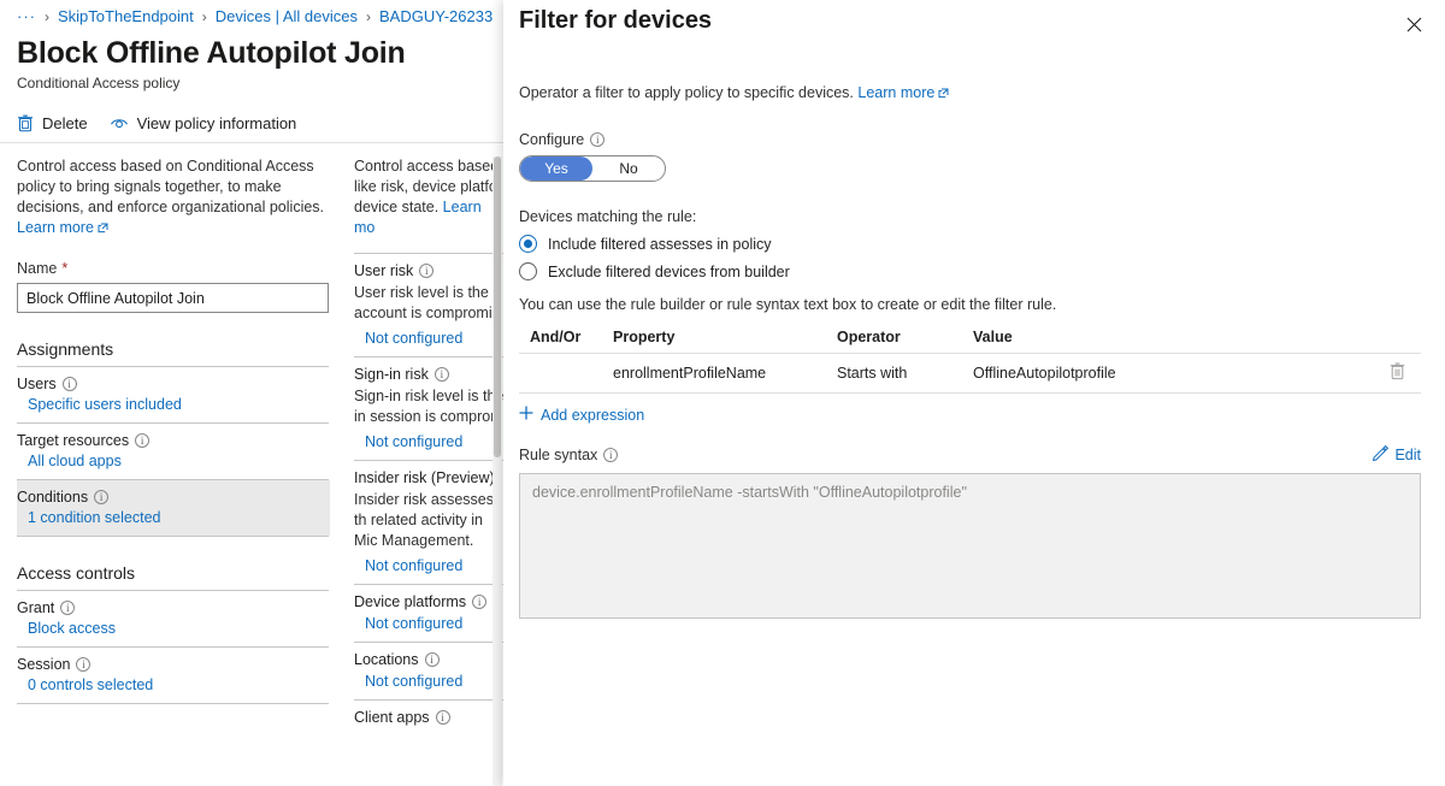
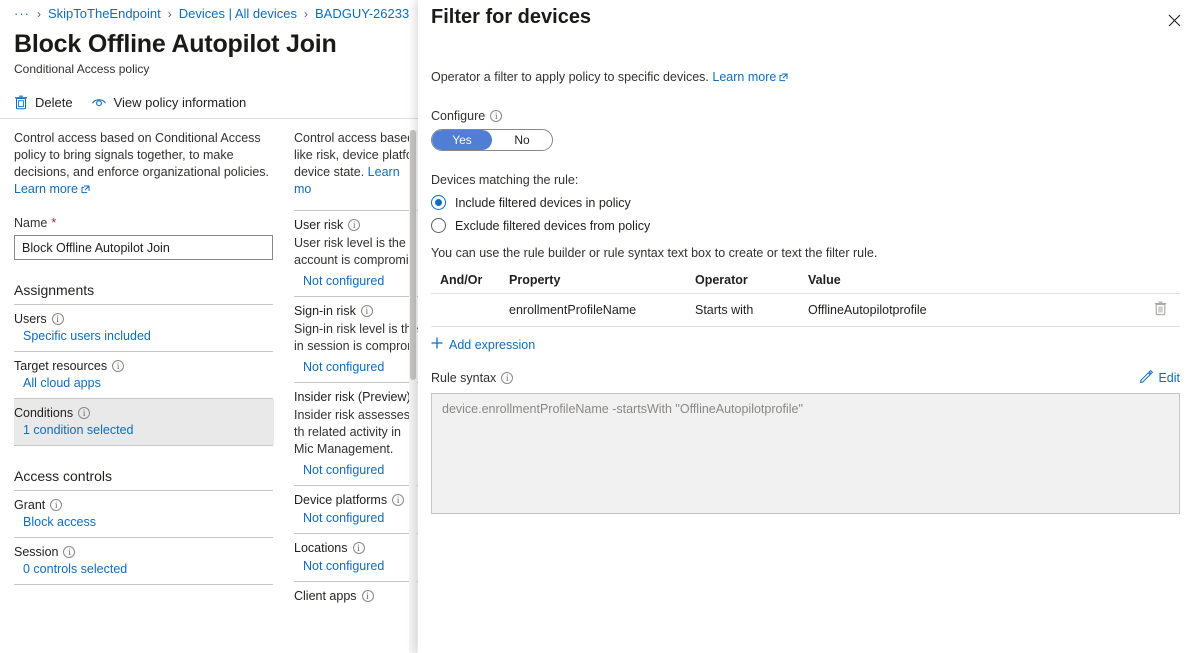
  ···
  ›
  SkipToTheEndpoint
  ›
  Devices | All devices
  ›
  BADGUY-26233
  Block Offline Autopilot Join
  ···
  Conditional Access policy
  Delete
  View policy information
  Control access based on Conditional Access policy to bring signals together, to make decisions, and enforce organizational policies.
  Learn more
  Name
  *
  Block Offline Autopilot Join
  Assignments
  Users
  i
  Specific users included
  Target resources
  i
  All cloud apps
  Conditions
  i
  1 condition selected
  Access controls
  Grant
  i
  Block access
  Session
  i
  0 controls selected
  Control access base like risk, device platf device state. Learn mo
  User risk
  i
  User risk level is the account is compromi
  Not configured
  Sign-in risk
  i
  Sign-in risk level is th in session is compro
  Not configured
  Insider risk (Preview
  Insider risk assesses th related activity in Mic Management.
  Not configured
  Device platforms
  i
  Not configured
  Locations
  i
  Not configured
  Client apps
  i
  Filter for devices
  Operator a filter to apply policy to specific devices. Learn more
  Configure
  i
  Yes
  No
  Devices matching the rule:
- Include filtered assesses in policy
+ Include filtered devices in policy
- Exclude filtered devices from builder
+ Exclude filtered devices from policy
- You can use the rule builder or rule syntax text box to create or edit the filter rule.
+ You can use the rule builder or rule syntax text box to create or text the filter rule.
  And/Or
  Property
  Operator
  Value
  enrollmentProfileName
  Starts with
  OfflineAutopilotprofile
  Add expression
  Rule syntax
  i
  Edit
  device.enrollmentProfileName -startsWith "OfflineAutopilotprofile"
